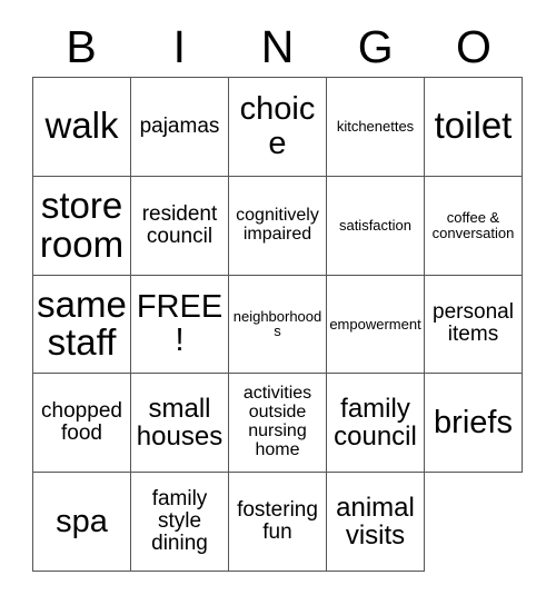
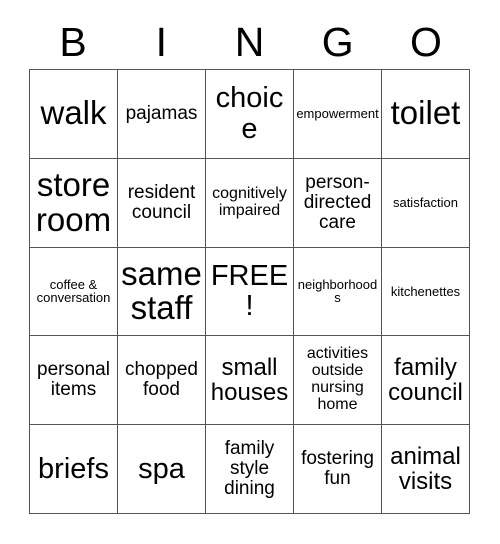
  B
  I
  N
  G
  O
  walk
  pajamas
  choice
- kitchenettes
+ empowerment
  toilet
  store
  room
  resident
  council
  cognitively
  impaired
+ person-
+ directed
+ care
  satisfaction
  coffee &
  conversation
  same
  staff
  FREE!
  neighborhoods
- empowerment
+ kitchenettes
  personal
  items
  chopped
  food
  small
  houses
  activities
  outside
  nursing
  home
  family
  council
  briefs
  spa
  family
  style
  dining
  fostering
  fun
  animal
  visits
